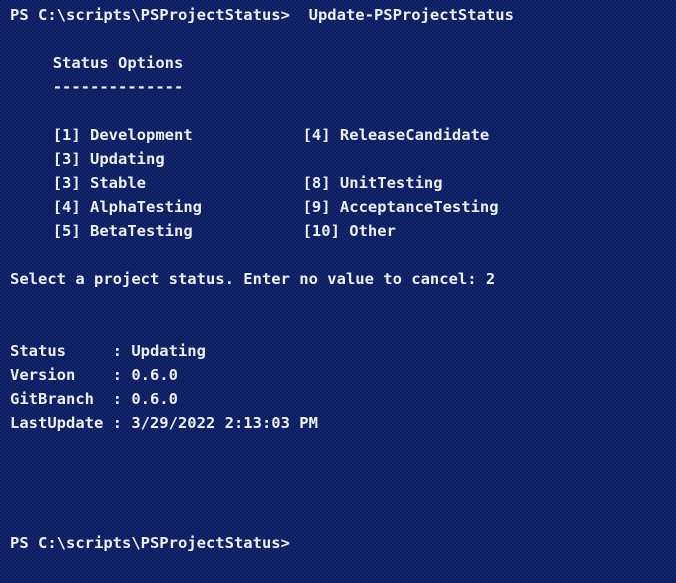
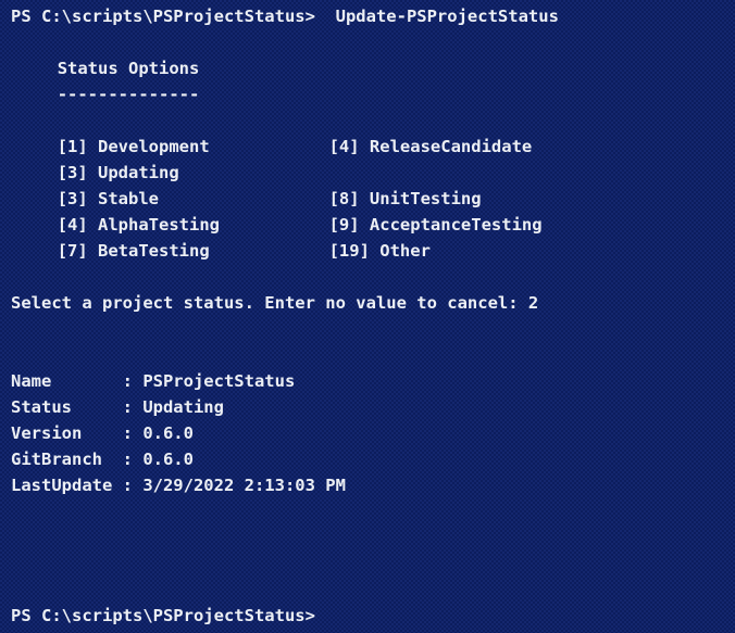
  PS C:\scripts\PSProjectStatus> Update-PSProjectStatus
  Status Options
  --------------
  [1] Development
  [4] ReleaseCandidate
  [3] Updating
  [3] Stable
  [8] UnitTesting
  [4] AlphaTesting
  [9] AcceptanceTesting
- [5] BetaTesting
+ [7] BetaTesting
- [10] Other
+ [19] Other
  Select a project status. Enter no value to cancel: 2
+ Name : PSProjectStatus
  Status : Updating
  Version : 0.6.0
  GitBranch : 0.6.0
  LastUpdate : 3/29/2022 2:13:03 PM
  PS C:\scripts\PSProjectStatus>
